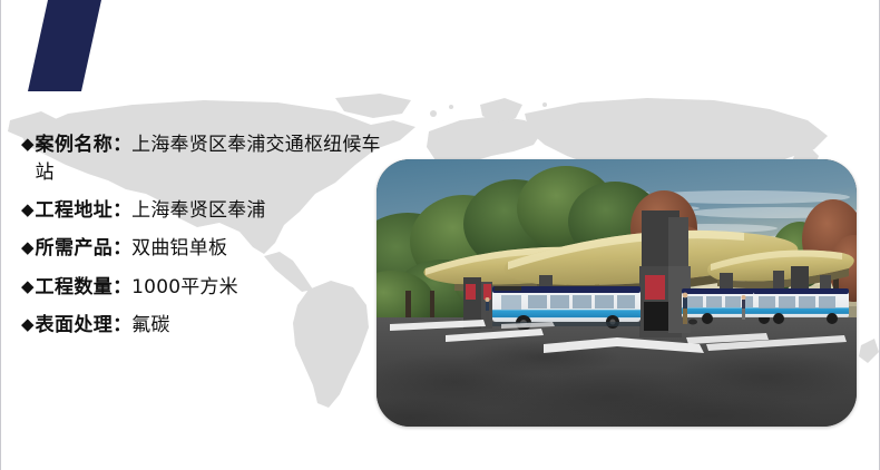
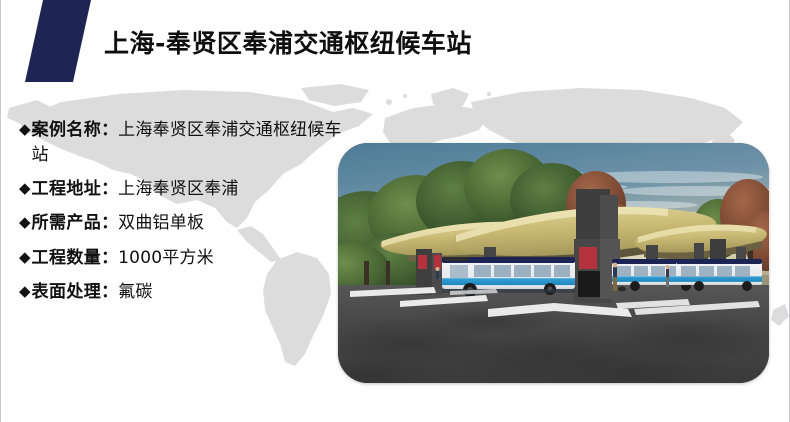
+ 上海-奉贤区奉浦交通枢纽候车站
  ◆
  案例名称：上海奉贤区奉浦交通枢纽候车站
  ◆
  工程地址：上海奉贤区奉浦
  ◆
  所需产品：双曲铝单板
  ◆
  工程数量：1000平方米
  ◆
  表面处理：氟碳
